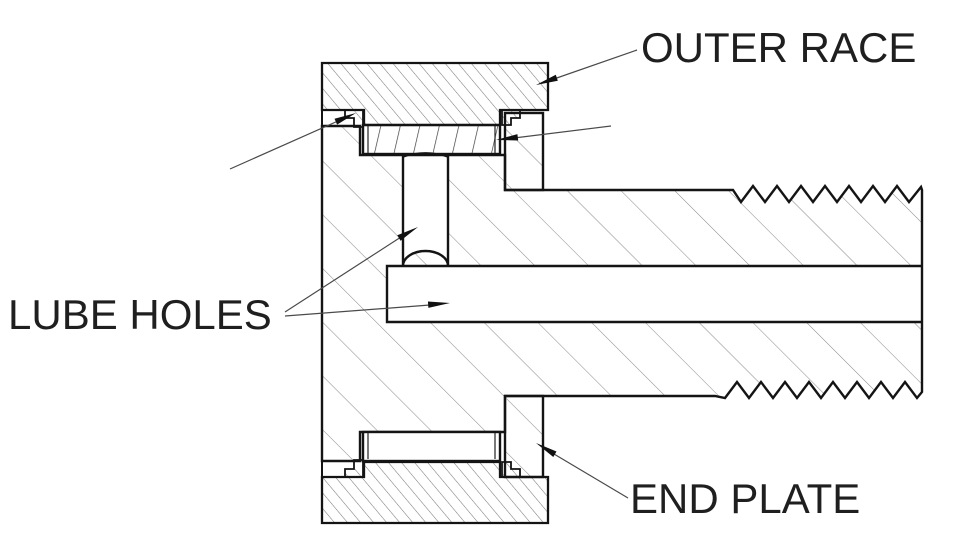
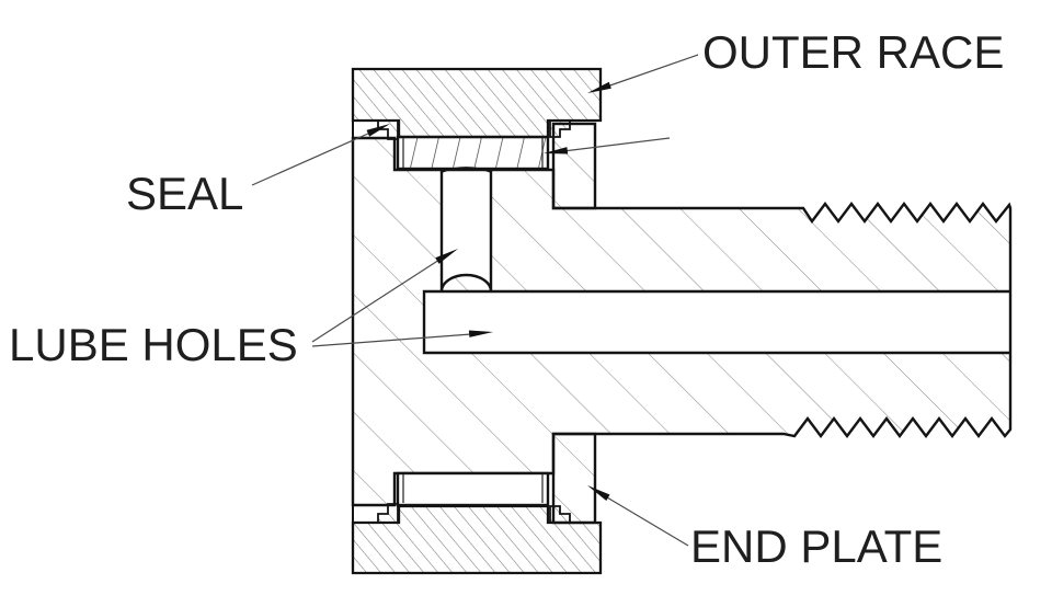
  OUTER RACE
+ SEAL
  LUBE HOLES
  END PLATE
